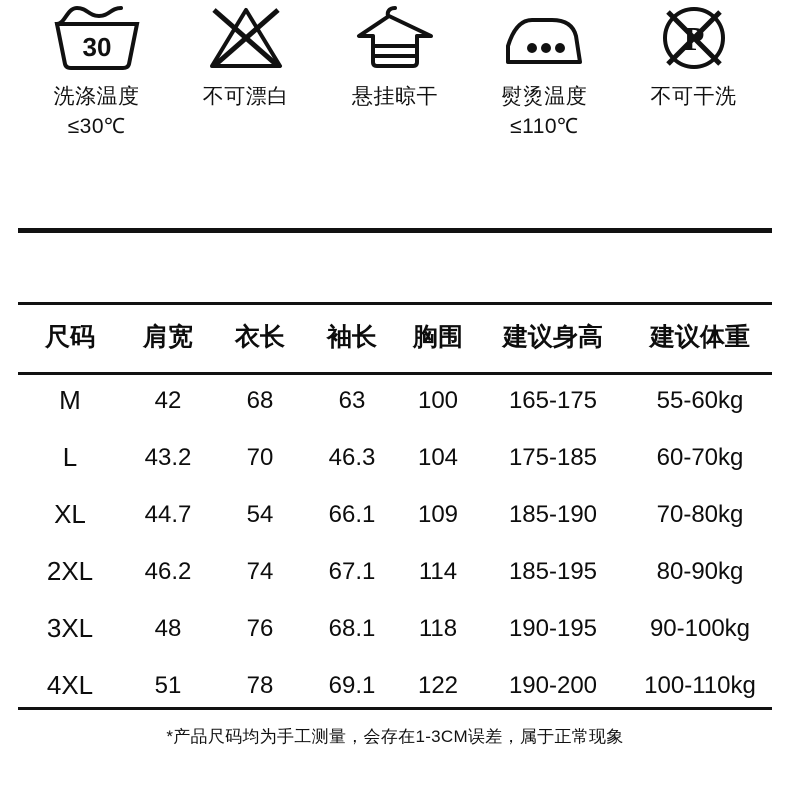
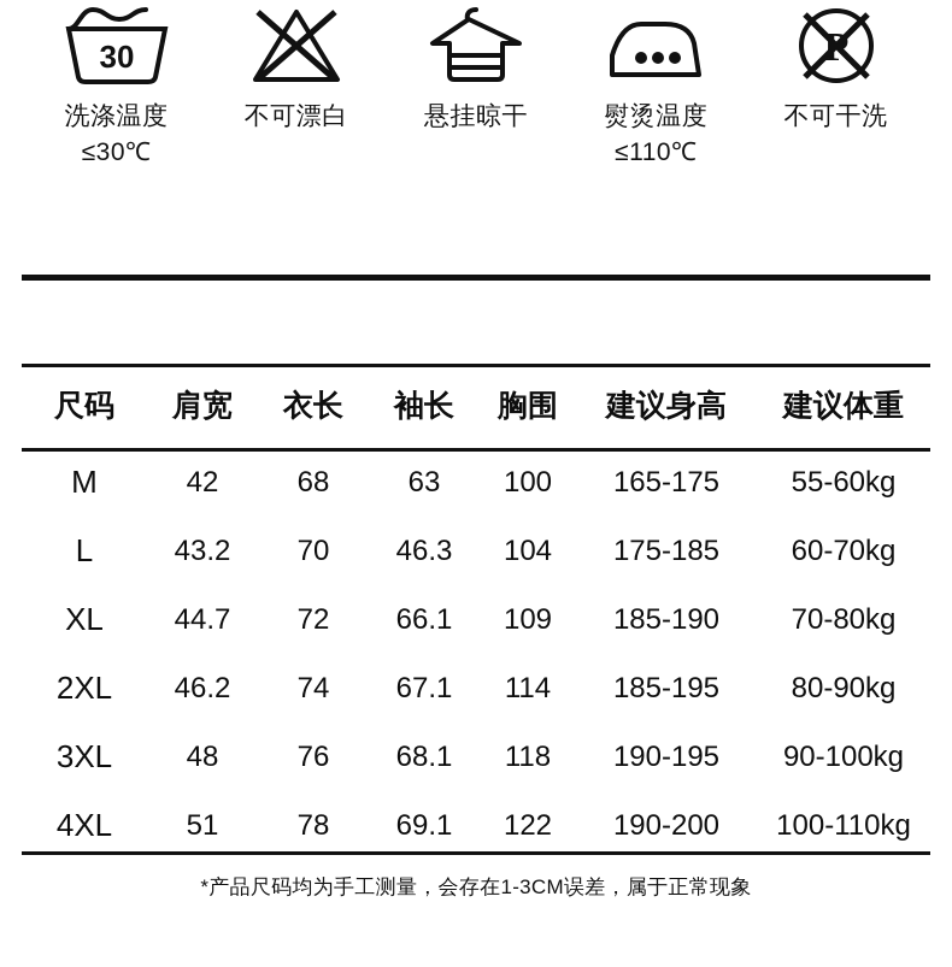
  30
  洗涤温度
  ≤30℃
  不可漂白
  悬挂晾干
  熨烫温度
  ≤110℃
  不可干洗
  尺码	肩宽	衣长	袖长	胸围	建议身高	建议体重
  M	42	68	63	100	165-175	55-60kg
  L	43.2	70	46.3	104	175-185	60-70kg
- XL	44.7	54	66.1	109	185-190	70-80kg
+ XL	44.7	72	66.1	109	185-190	70-80kg
  2XL	46.2	74	67.1	114	185-195	80-90kg
  3XL	48	76	68.1	118	190-195	90-100kg
  4XL	51	78	69.1	122	190-200	100-110kg
  *产品尺码均为手工测量，会存在1-3CM误差，属于正常现象
